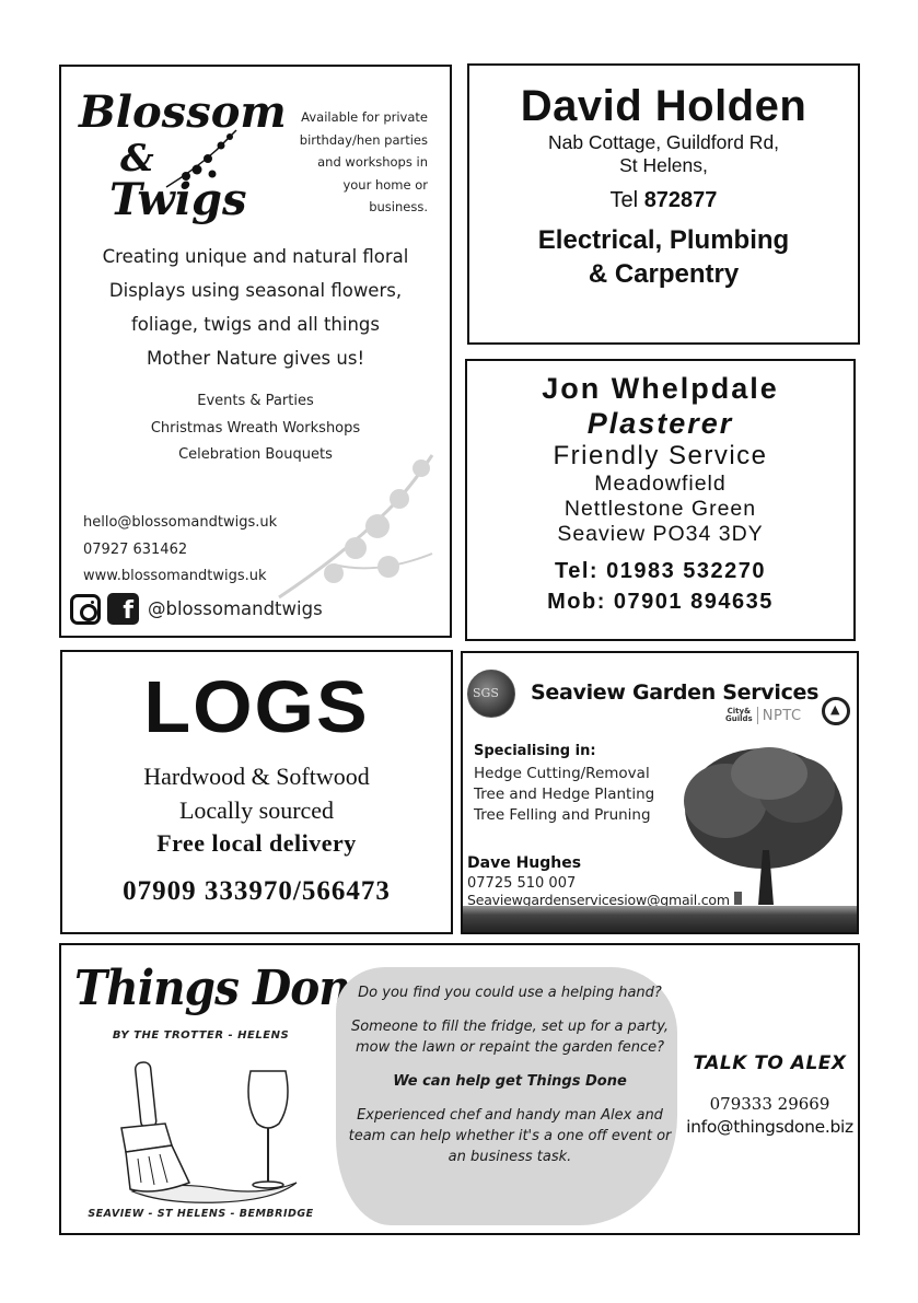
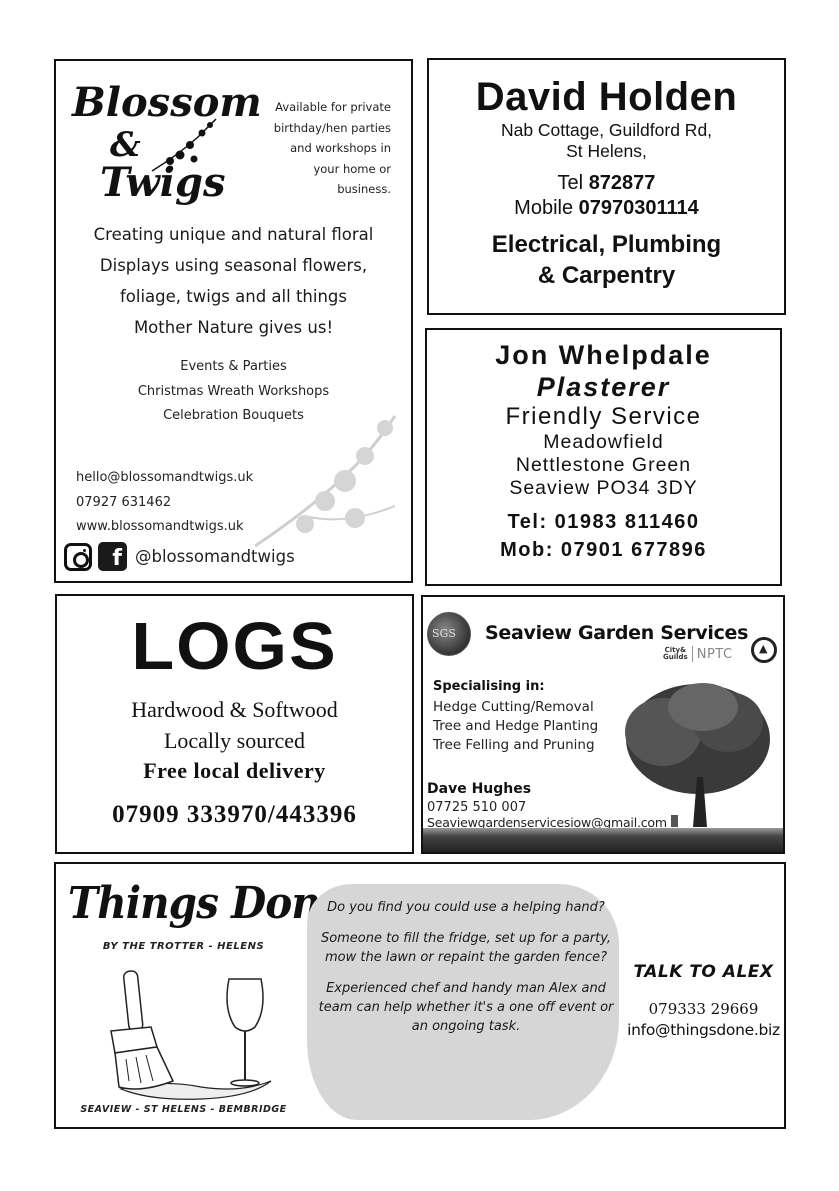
  Blossom
  &
  Twigs
  Available for private
  birthday/hen parties
  and workshops in
  your home or
  business.
  Creating unique and natural floral
  Displays using seasonal flowers,
  foliage, twigs and all things
  Mother Nature gives us!
  Events & Parties
  Christmas Wreath Workshops
  Celebration Bouquets
  hello@blossomandtwigs.uk
  07927 631462
  www.blossomandtwigs.uk
  f
  @blossomandtwigs
  David Holden
  Nab Cottage, Guildford Rd,
  St Helens,
  Tel 872877
+ Mobile 07970301114
  Electrical, Plumbing
  & Carpentry
  Jon Whelpdale
  Plasterer
  Friendly Service
  Meadowfield
  Nettlestone Green
  Seaview PO34 3DY
- Tel: 01983 532270
+ Tel: 01983 811460
- Mob: 07901 894635
+ Mob: 07901 677896
  LOGS
  Hardwood & Softwood
  Locally sourced
  Free local delivery
- 07909 333970/566473
+ 07909 333970/443396
  SGS
  Seaview Garden Services
  City&
  Guilds
  NPTC
  Specialising in:
  Hedge Cutting/Removal
  Tree and Hedge Planting
  Tree Felling and Pruning
  Dave Hughes
  07725 510 007
  Seaviewgardenservicesiow@gmail.com
  Things Don
  BY THE TROTTER - HELENS
  SEAVIEW - ST HELENS - BEMBRIDGE
  Do you find you could use a helping hand?
  Someone to fill the fridge, set up for a party, mow the lawn or repaint the garden fence?
- We can help get Things Done
- Experienced chef and handy man Alex and team can help whether it's a one off event or an business task.
+ Experienced chef and handy man Alex and team can help whether it's a one off event or an ongoing task.
  TALK TO ALEX
  079333 29669
  info@thingsdone.biz
